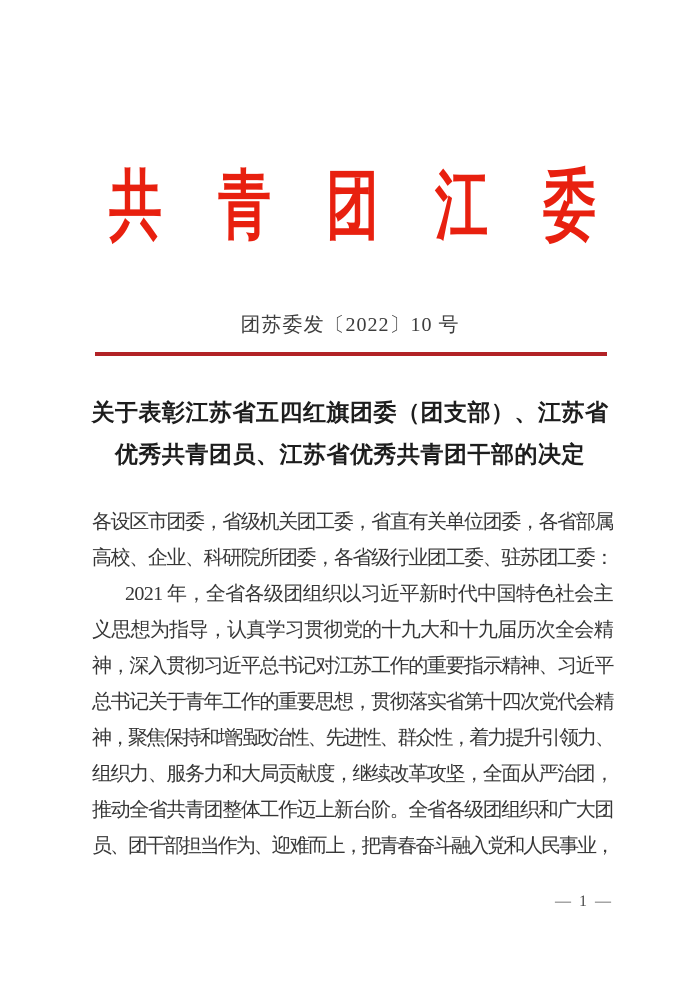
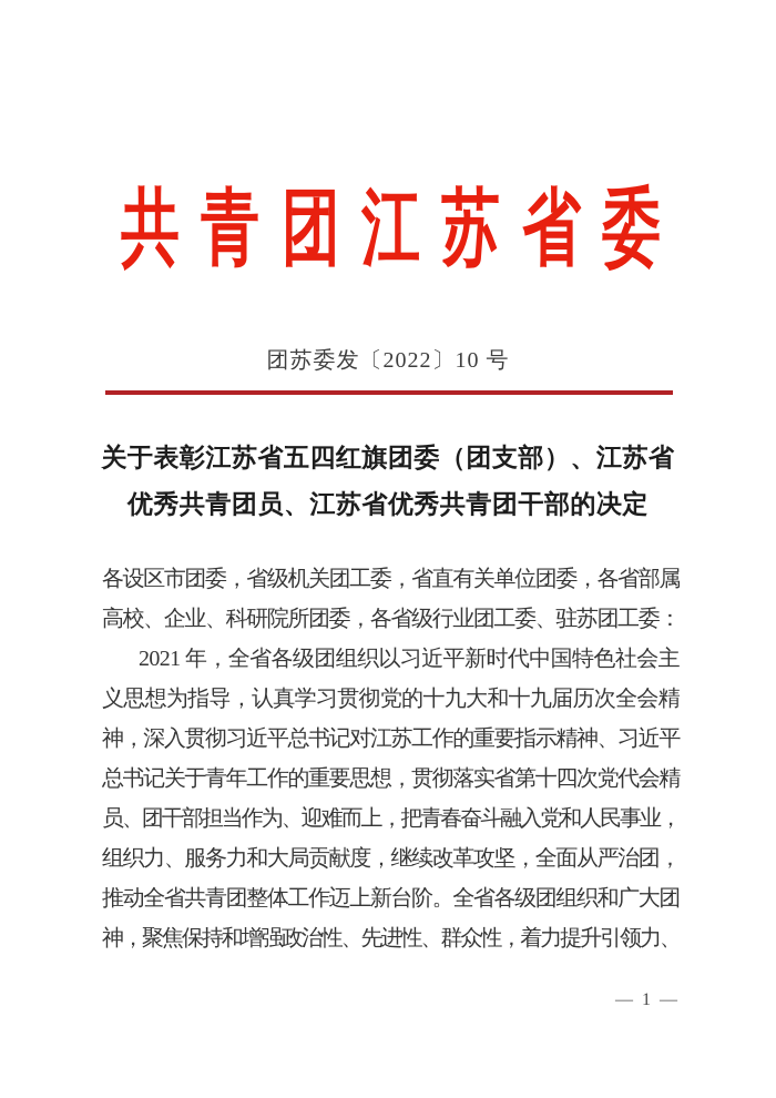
  共
  青
  团
  江
+ 苏
+ 省
  委
  团苏委发〔2022〕10 号
  关于表彰江苏省五四红旗团委（团支部）、江苏省
  优秀共青团员、江苏省优秀共青团干部的决定
  各设区市团委，省级机关团工委，省直有关单位团委，各省部属
  高校、企业、科研院所团委，各省级行业团工委、驻苏团工委：
  2021 年，全省各级团组织以习近平新时代中国特色社会主
  义思想为指导，认真学习贯彻党的十九大和十九届历次全会精
  神，深入贯彻习近平总书记对江苏工作的重要指示精神、习近平
  总书记关于青年工作的重要思想，贯彻落实省第十四次党代会精
- 神，聚焦保持和增强政治性、先进性、群众性，着力提升引领力、
+ 员、团干部担当作为、迎难而上，把青春奋斗融入党和人民事业，
  组织力、服务力和大局贡献度，继续改革攻坚，全面从严治团，
  推动全省共青团整体工作迈上新台阶。全省各级团组织和广大团
- 员、团干部担当作为、迎难而上，把青春奋斗融入党和人民事业，
+ 神，聚焦保持和增强政治性、先进性、群众性，着力提升引领力、
  — 1 —
